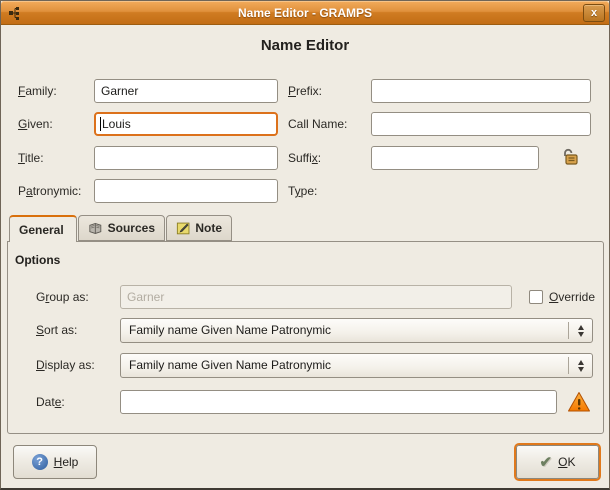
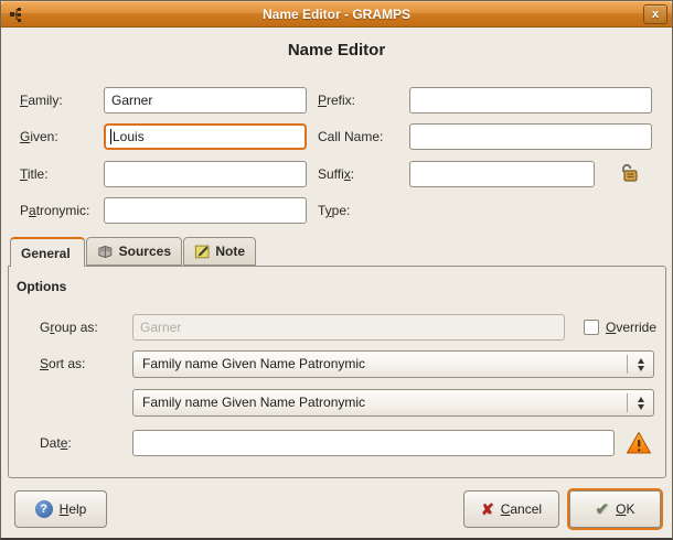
  Name Editor - GRAMPS
  x
  Name Editor
  Family:
  Garner
  Prefix:
  Given:
  Louis
  Call Name:
  Title:
  Suffix:
  Patronymic:
  Type:
  General
  Sources
  Note
  Options
  Group as:
  Garner
  Override
  Sort as:
  Family name Given Name Patronymic
- Display as:
  Family name Given Name Patronymic
  Date:
  ?
  Help
+ ✘
+ Cancel
  ✔
  OK
